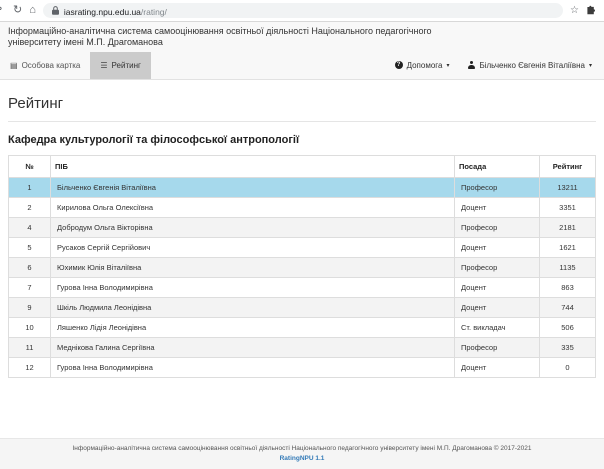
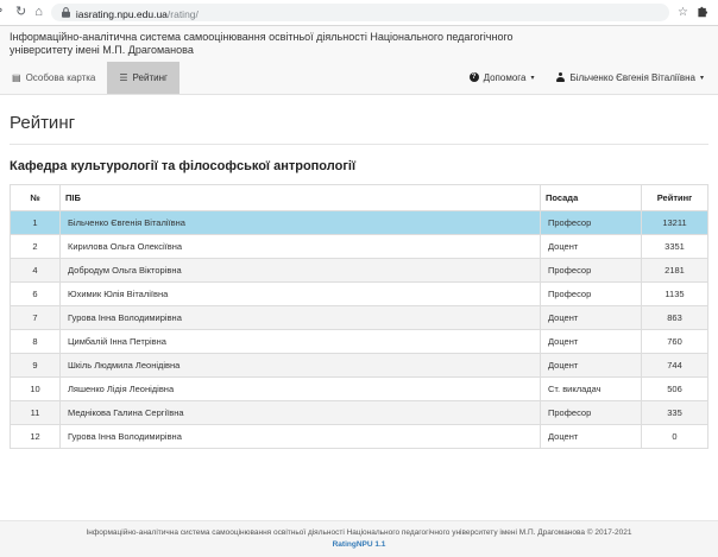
  ↻
  ⌂
  iasrating.npu.edu.ua/rating/
  ☆
  Інформаційно-аналітична система самооцінювання освітньої діяльності Національного педагогічного університету імені М.П. Драгоманова
  ▤
  Особова картка
  ☰
  Рейтинг
  Допомога
  Більченко Євгенія Віталіївна
  Рейтинг
  Кафедра культурології та філософської антропології
  №	ПІБ	Посада	Рейтинг
  1	Більченко Євгенія Віталіївна	Професор	13211
  2	Кирилова Ольга Олексіївна	Доцент	3351
  4	Добродум Ольга Вікторівна	Професор	2181
- 5	Русаков Сергій Сергійович	Доцент	1621
  6	Юхимик Юлія Віталіївна	Професор	1135
  7	Гурова Інна Володимирівна	Доцент	863
+ 8	Цимбалій Інна Петрівна	Доцент	760
  9	Шкіль Людмила Леонідівна	Доцент	744
  10	Ляшенко Лідія Леонідівна	Ст. викладач	506
  11	Меднікова Галина Сергіївна	Професор	335
  12	Гурова Інна Володимирівна	Доцент	0
